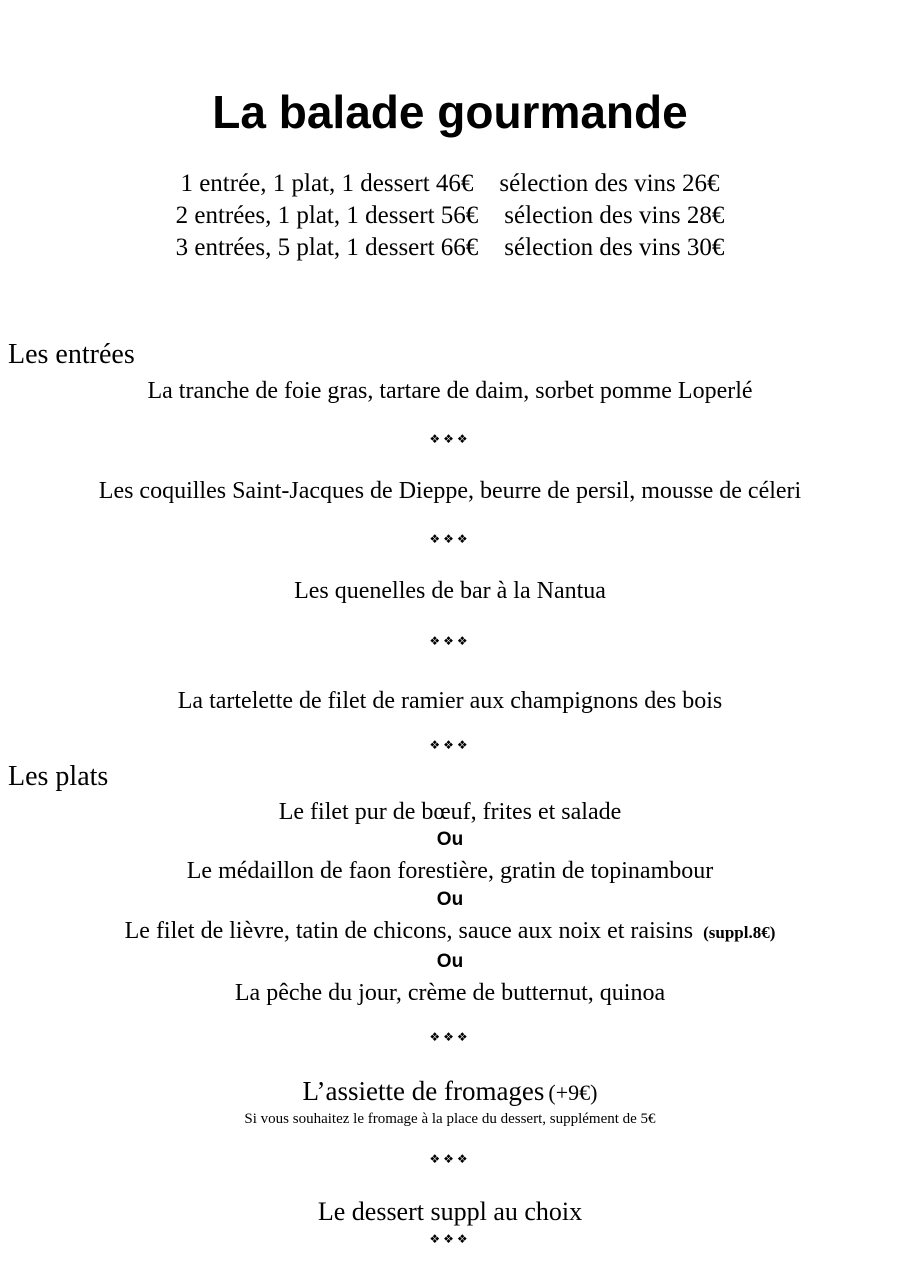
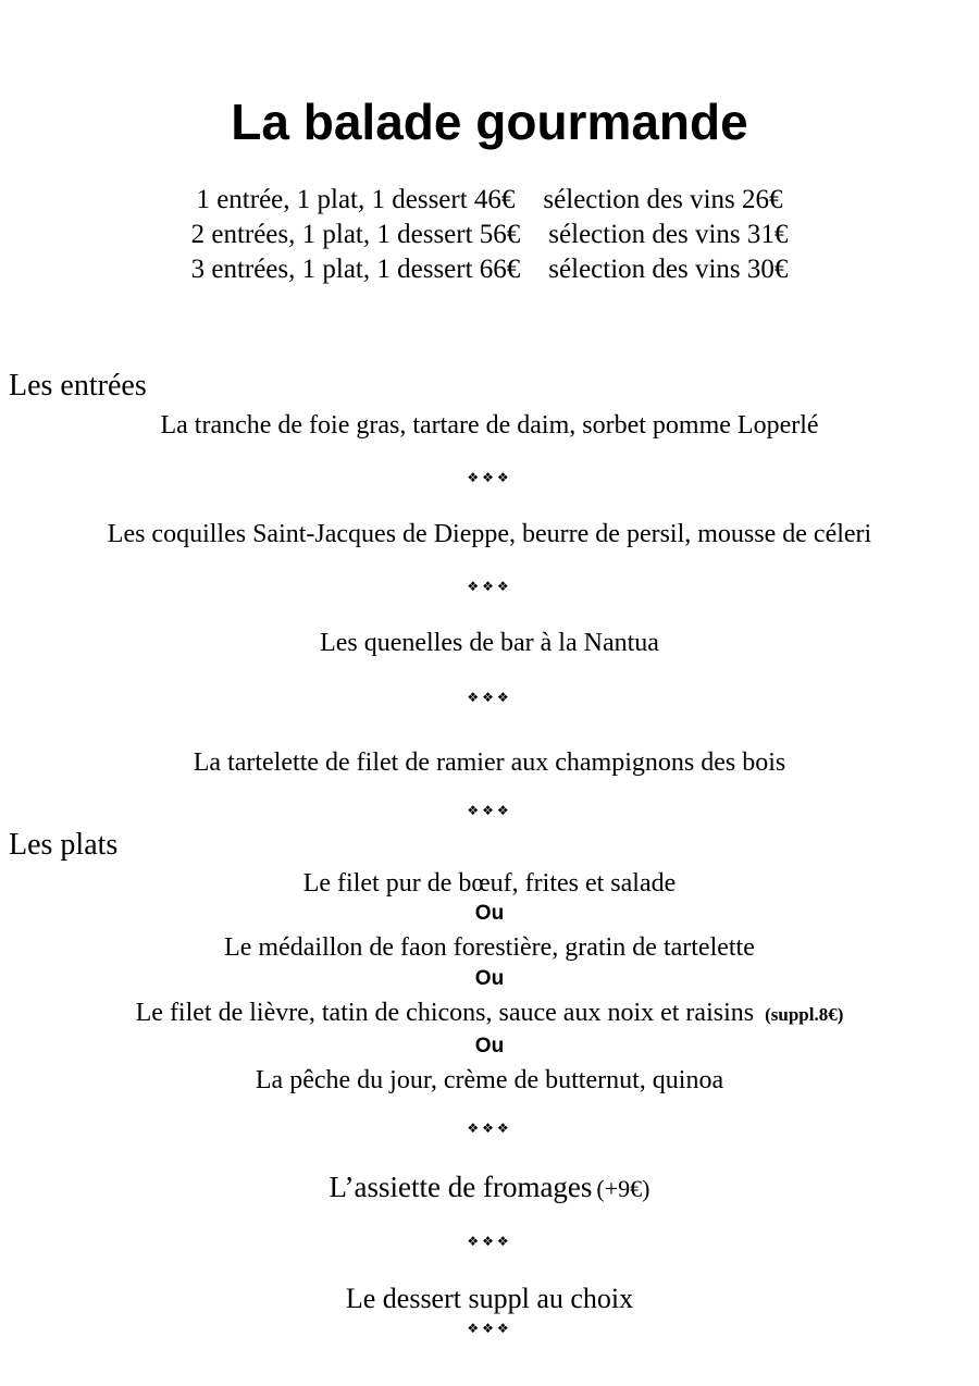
  La balade gourmande
  1 entrée, 1 plat, 1 dessert 46€
  sélection des vins 26€
  2 entrées, 1 plat, 1 dessert 56€
- sélection des vins 28€
+ sélection des vins 31€
- 3 entrées, 5 plat, 1 dessert 66€
+ 3 entrées, 1 plat, 1 dessert 66€
  sélection des vins 30€
  Les entrées
  La tranche de foie gras, tartare de daim, sorbet pomme Loperlé
  ❖❖❖
  Les coquilles Saint-Jacques de Dieppe, beurre de persil, mousse de céleri
  ❖❖❖
  Les quenelles de bar à la Nantua
  ❖❖❖
  La tartelette de filet de ramier aux champignons des bois
  ❖❖❖
  Les plats
  Le filet pur de bœuf, frites et salade
  Ou
- Le médaillon de faon forestière, gratin de topinambour
+ Le médaillon de faon forestière, gratin de tartelette
  Ou
  Le filet de lièvre, tatin de chicons, sauce aux noix et raisins (suppl.8€)
  Ou
  La pêche du jour, crème de butternut, quinoa
  ❖❖❖
  L’assiette de fromages (+9€)
- Si vous souhaitez le fromage à la place du dessert, supplément de 5€
  ❖❖❖
  Le dessert suppl au choix
  ❖❖❖
